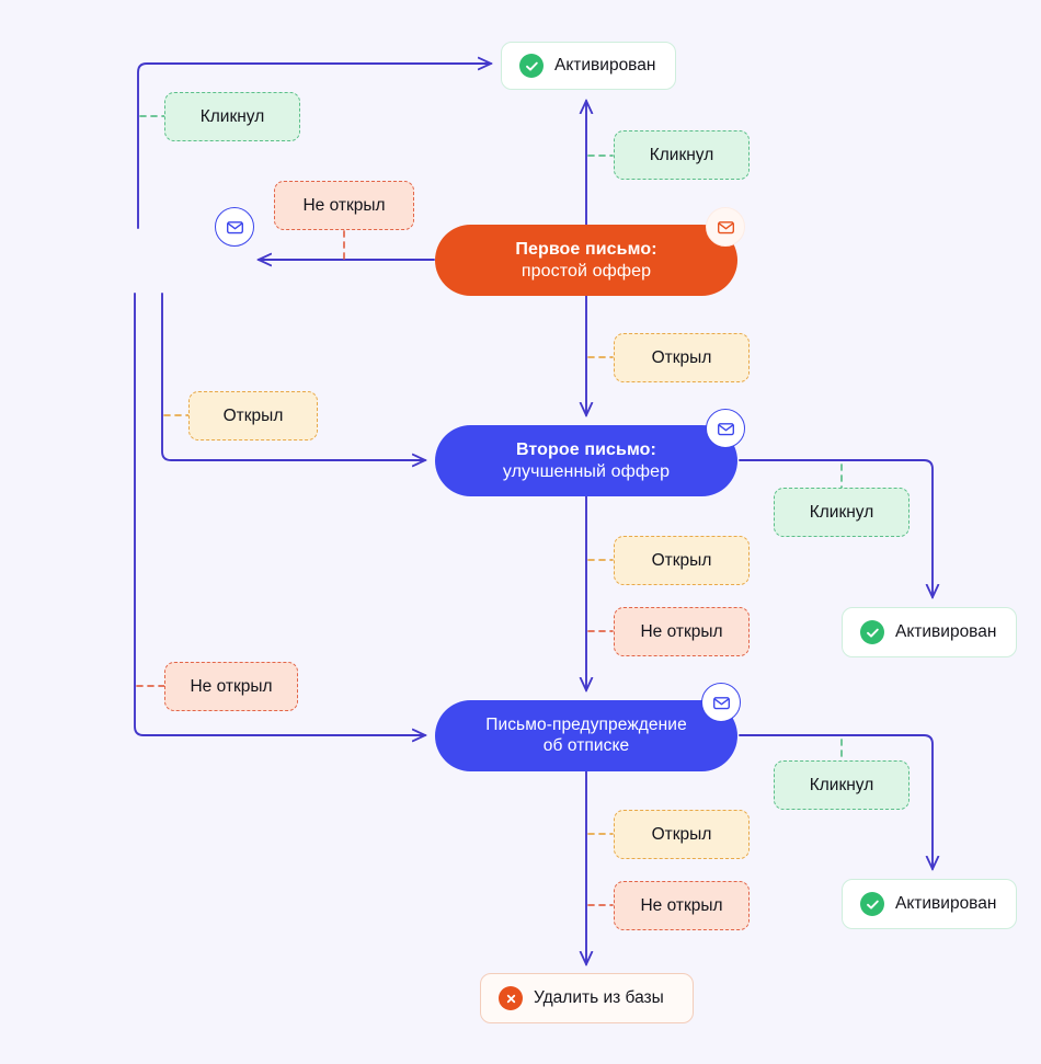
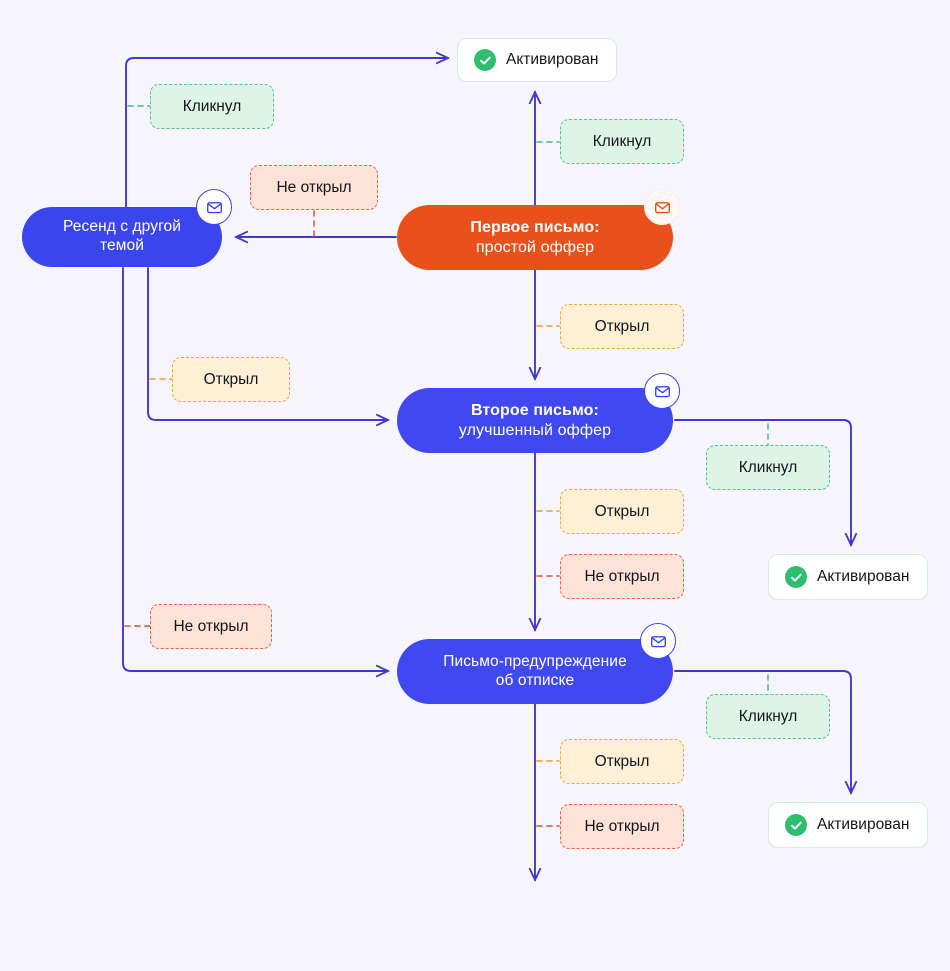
  Активирован
  Кликнул
  Кликнул
  Не открыл
+ Ресенд с другой
+ темой
  Первое письмо:
  простой оффер
  Открыл
  Открыл
  Второе письмо:
  улучшенный оффер
  Кликнул
  Открыл
  Активирован
  Не открыл
  Не открыл
  Письмо-предупреждение
  об отписке
  Кликнул
  Открыл
  Активирован
  Не открыл
- Удалить из базы
